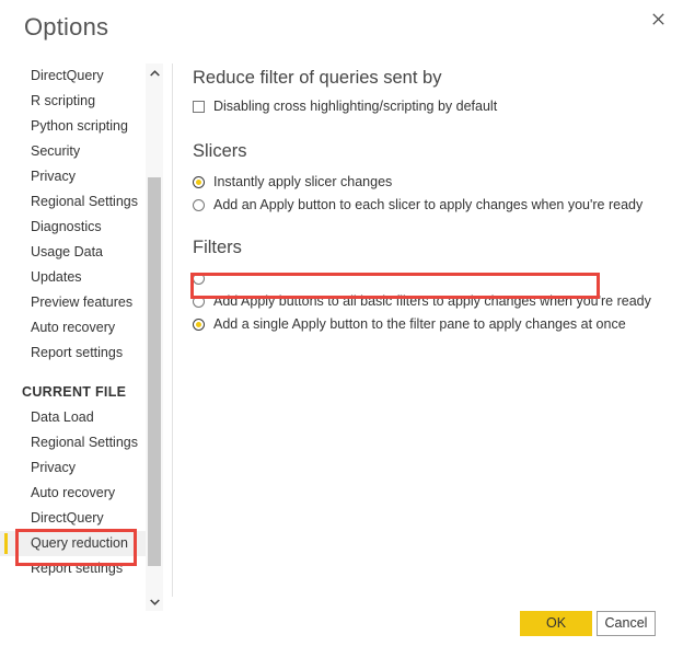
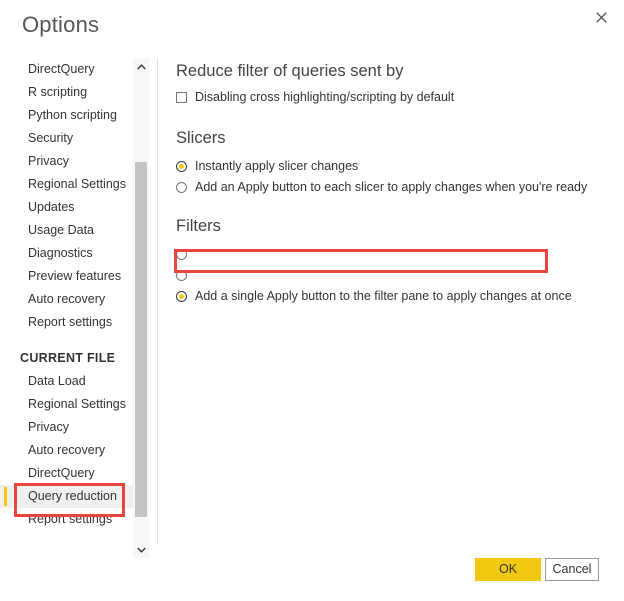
  Options
  DirectQuery
  R scripting
  Python scripting
  Security
  Privacy
  Regional Settings
- Diagnostics
+ Updates
  Usage Data
- Updates
+ Diagnostics
  Preview features
  Auto recovery
  Report settings
  CURRENT FILE
  Data Load
  Regional Settings
  Privacy
  Auto recovery
  DirectQuery
  Query reduction
  Report settings
  Reduce filter of queries sent by
  Disabling cross highlighting/scripting by default
  Slicers
  Instantly apply slicer changes
  Add an Apply button to each slicer to apply changes when you're ready
  Filters
- Add Apply buttons to all basic filters to apply changes when you're ready
  Add a single Apply button to the filter pane to apply changes at once
  OK
  Cancel
